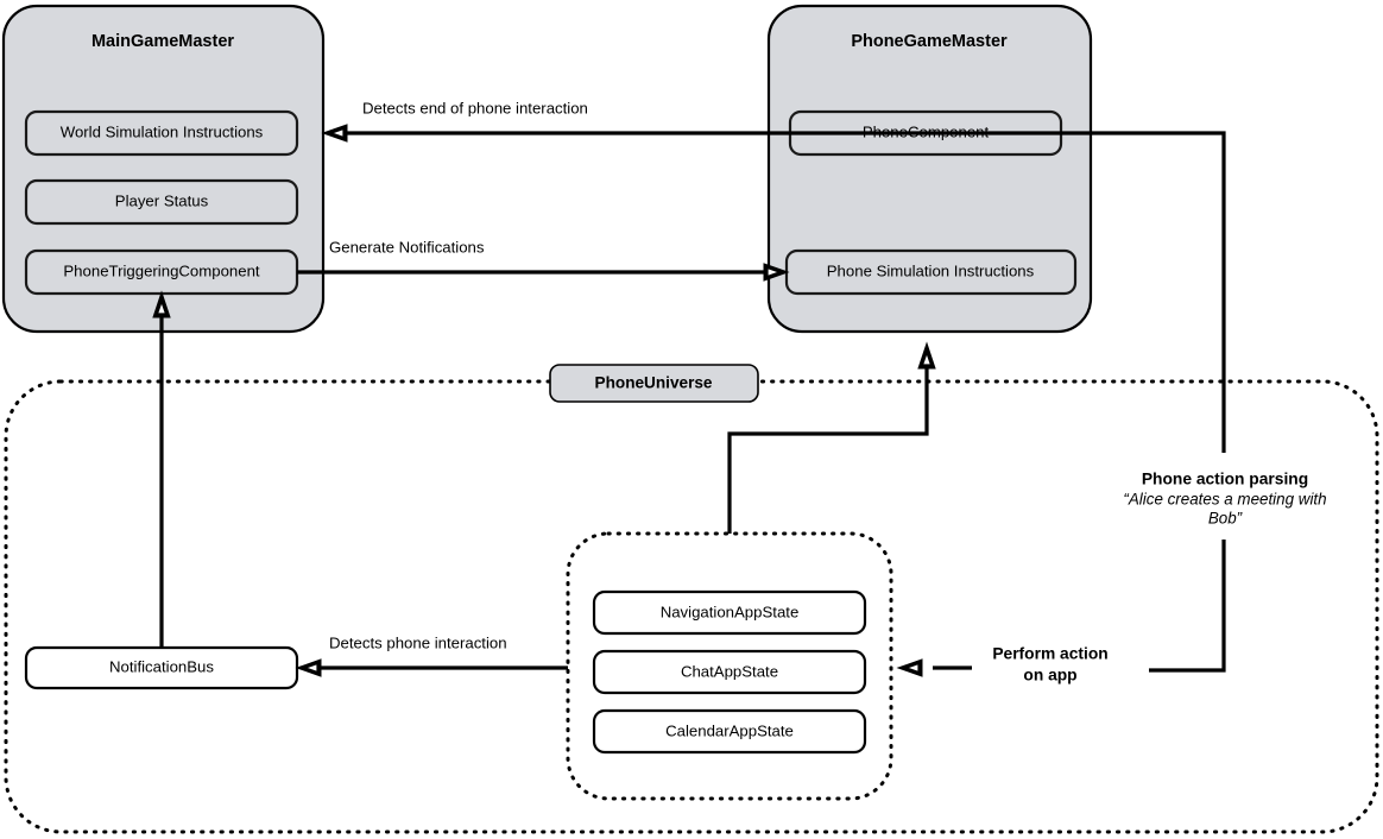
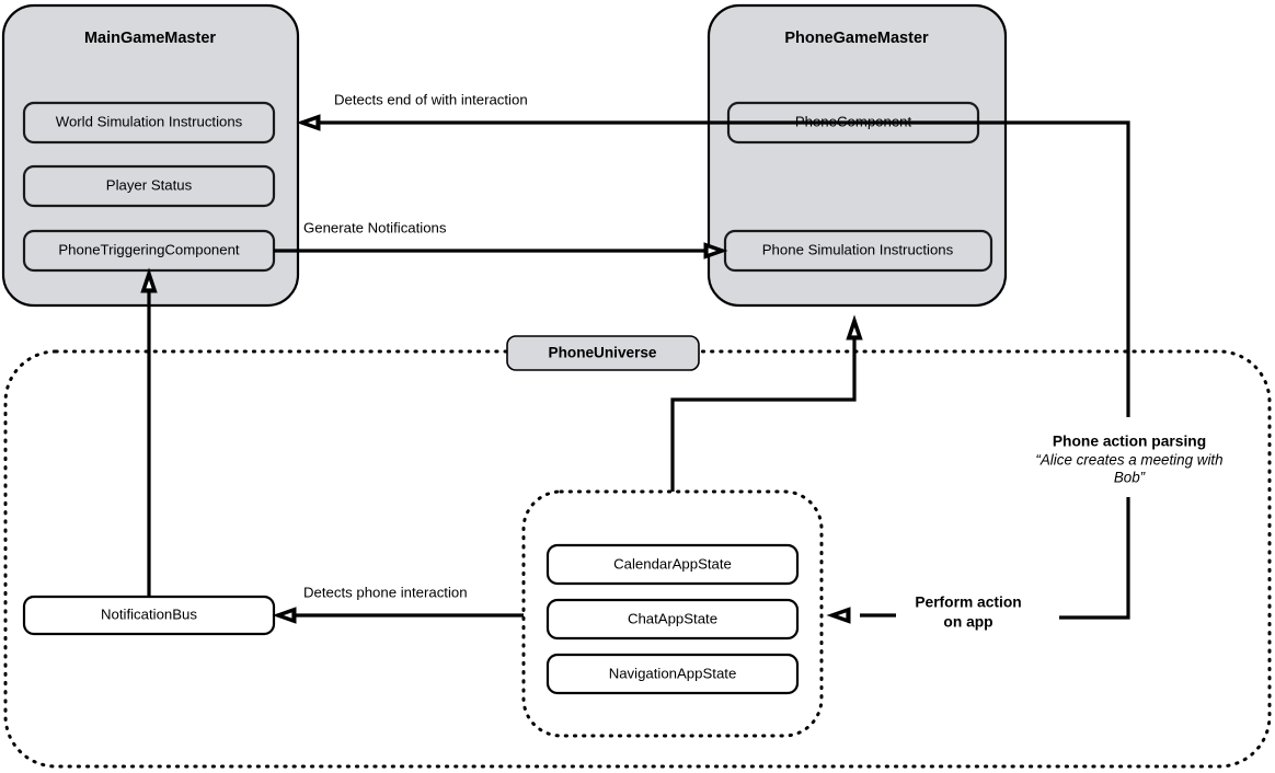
  MainGameMaster
  World Simulation Instructions
  Player Status
  PhoneTriggeringComponent
  PhoneGameMaster
  Phone Simulation Instructions
- Detects end of phone interaction
+ Detects end of with interaction
  Generate Notifications
  PhoneUniverse
- NavigationAppState
+ CalendarAppState
  ChatAppState
- CalendarAppState
+ NavigationAppState
  NotificationBus
  Detects phone interaction
  Phone action parsing
  “Alice creates a meeting with
  Bob”
  Perform action
  on app
